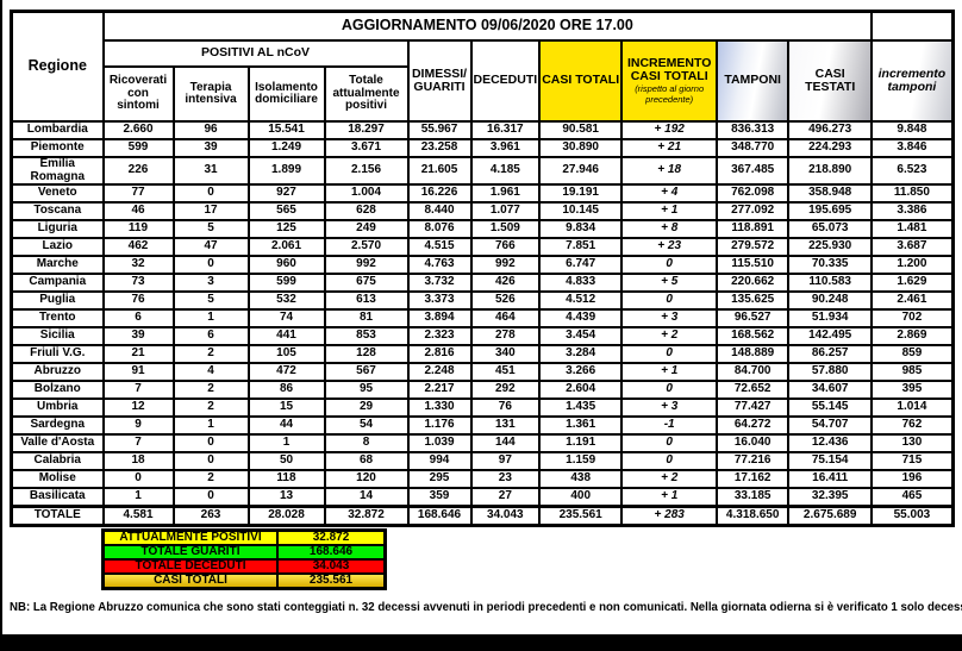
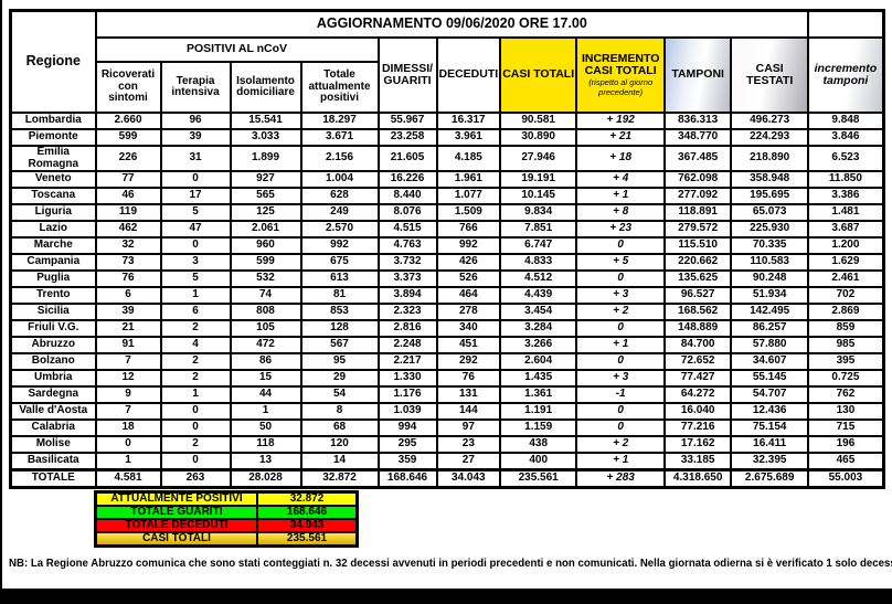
  Regione	AGGIORNAMENTO 09/06/2020 ORE 17.00
  POSITIVI AL nCoV	DIMESSI/ GUARITI	DECEDUTI	CASI TOTALI	INCREMENTO CASI TOTALI (rispetto al giorno precedente)	TAMPONI	CASI TESTATI	incremento tamponi
  Ricoverati con sintomi	Terapia intensiva	Isolamento domiciliare	Totale attualmente positivi
  Lombardia	2.660	96	15.541	18.297	55.967	16.317	90.581	+ 192	836.313	496.273	9.848
- Piemonte	599	39	1.249	3.671	23.258	3.961	30.890	+ 21	348.770	224.293	3.846
+ Piemonte	599	39	3.033	3.671	23.258	3.961	30.890	+ 21	348.770	224.293	3.846
  Emilia Romagna	226	31	1.899	2.156	21.605	4.185	27.946	+ 18	367.485	218.890	6.523
  Veneto	77	0	927	1.004	16.226	1.961	19.191	+ 4	762.098	358.948	11.850
  Toscana	46	17	565	628	8.440	1.077	10.145	+ 1	277.092	195.695	3.386
  Liguria	119	5	125	249	8.076	1.509	9.834	+ 8	118.891	65.073	1.481
  Lazio	462	47	2.061	2.570	4.515	766	7.851	+ 23	279.572	225.930	3.687
  Marche	32	0	960	992	4.763	992	6.747	0	115.510	70.335	1.200
  Campania	73	3	599	675	3.732	426	4.833	+ 5	220.662	110.583	1.629
  Puglia	76	5	532	613	3.373	526	4.512	0	135.625	90.248	2.461
  Trento	6	1	74	81	3.894	464	4.439	+ 3	96.527	51.934	702
- Sicilia	39	6	441	853	2.323	278	3.454	+ 2	168.562	142.495	2.869
+ Sicilia	39	6	808	853	2.323	278	3.454	+ 2	168.562	142.495	2.869
  Friuli V.G.	21	2	105	128	2.816	340	3.284	0	148.889	86.257	859
  Abruzzo	91	4	472	567	2.248	451	3.266	+ 1	84.700	57.880	985
  Bolzano	7	2	86	95	2.217	292	2.604	0	72.652	34.607	395
- Umbria	12	2	15	29	1.330	76	1.435	+ 3	77.427	55.145	1.014
+ Umbria	12	2	15	29	1.330	76	1.435	+ 3	77.427	55.145	0.725
  Sardegna	9	1	44	54	1.176	131	1.361	-1	64.272	54.707	762
  Valle d'Aosta	7	0	1	8	1.039	144	1.191	0	16.040	12.436	130
  Calabria	18	0	50	68	994	97	1.159	0	77.216	75.154	715
  Molise	0	2	118	120	295	23	438	+ 2	17.162	16.411	196
  Basilicata	1	0	13	14	359	27	400	+ 1	33.185	32.395	465
  TOTALE	4.581	263	28.028	32.872	168.646	34.043	235.561	+ 283	4.318.650	2.675.689	55.003
  ATTUALMENTE POSITIVI	32.872
  TOTALE GUARITI	168.646
  TOTALE DECEDUTI	34.043
  CASI TOTALI	235.561
  NB: La Regione Abruzzo comunica che sono stati conteggiati n. 32 decessi avvenuti in periodi precedenti e non comunicati. Nella giornata odierna si è verificato 1 solo deces
